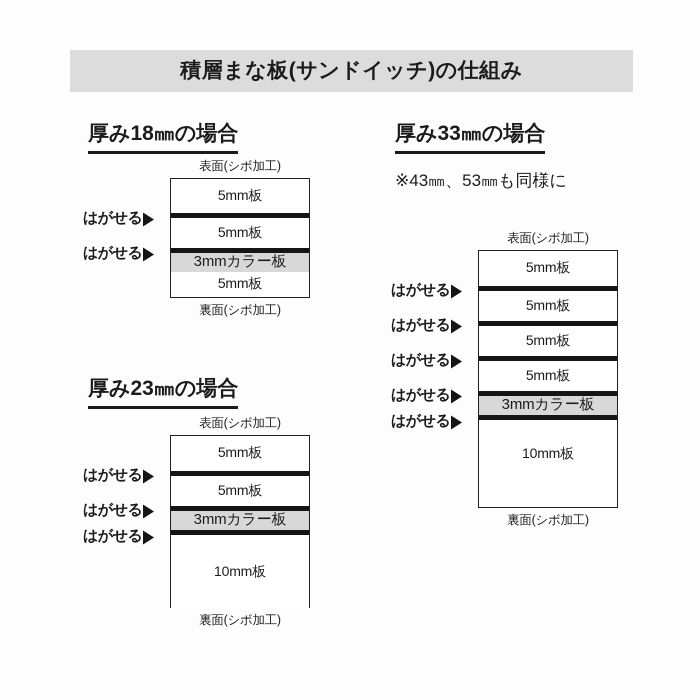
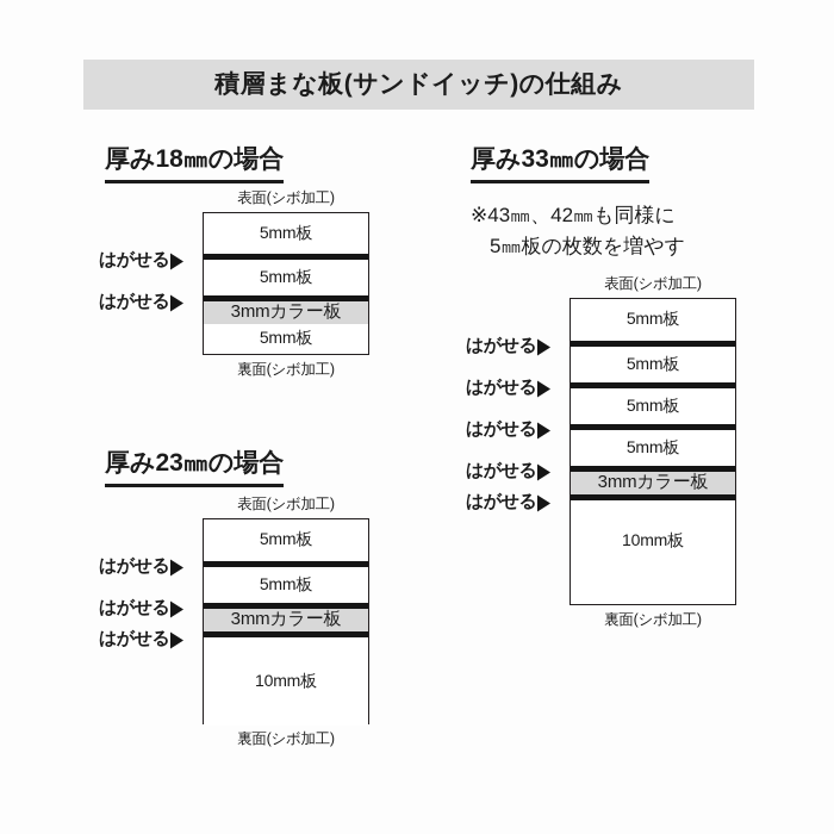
  積層まな板(サンドイッチ)の仕組み
  厚み18㎜の場合
  表面(シボ加工)
  5mm板
  5mm板
  3mmカラー板
  5mm板
  裏面(シボ加工)
  はがせる
  はがせる
  厚み23㎜の場合
  表面(シボ加工)
  5mm板
  5mm板
  3mmカラー板
  10mm板
  裏面(シボ加工)
  はがせる
  はがせる
  はがせる
  厚み33㎜の場合
- ※43㎜、53㎜も同様に
+ ※43㎜、42㎜も同様に
+ 5㎜板の枚数を増やす
  表面(シボ加工)
  5mm板
  5mm板
  5mm板
  5mm板
  3mmカラー板
  10mm板
  裏面(シボ加工)
  はがせる
  はがせる
  はがせる
  はがせる
  はがせる
